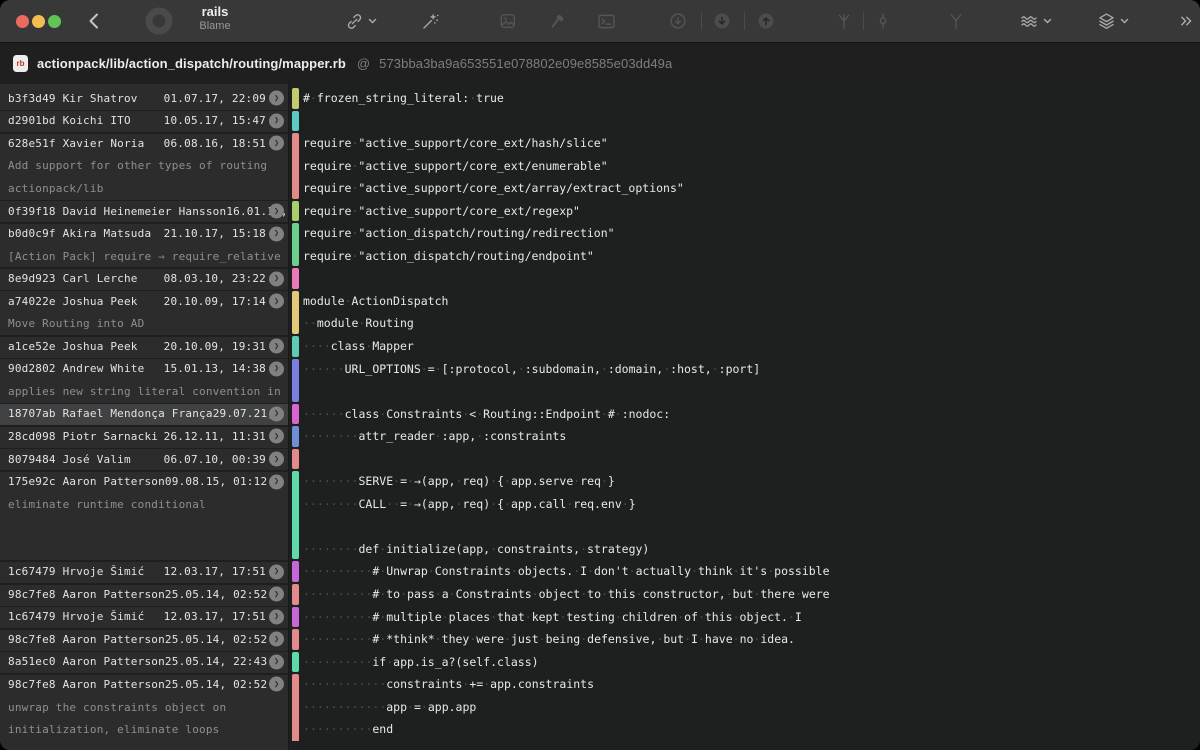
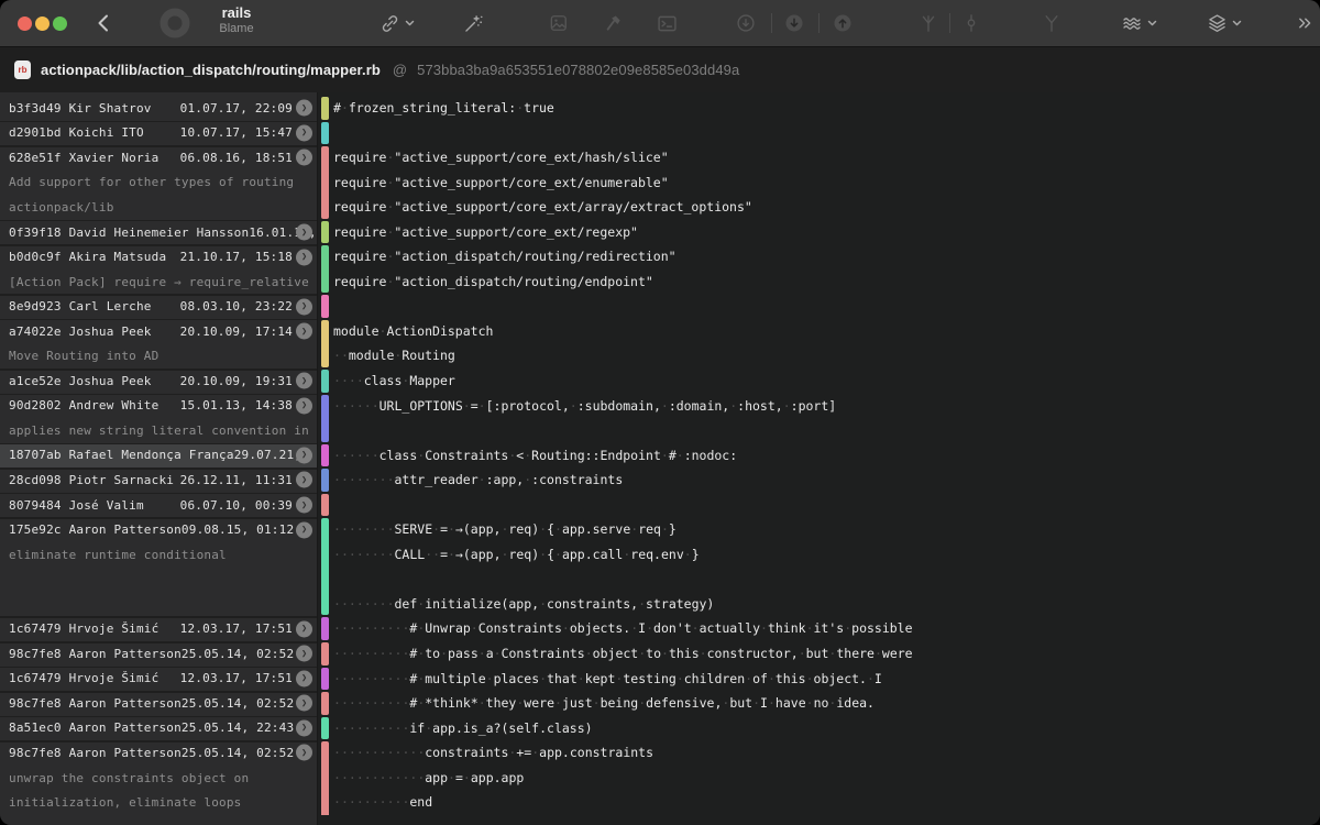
  rails
  Blame
  rb
  actionpack/lib/action_dispatch/routing/mapper.rb
  @
  573bba3ba9a653551e078802e09e8585e03dd49a
  b3f3d49 Kir Shatrov
  01.07.17, 22:09
  ❯
  #·frozen_string_literal:·true
  d2901bd Koichi ITO
- 10.05.17, 15:47
+ 10.07.17, 15:47
  ❯
  628e51f Xavier Noria
  06.08.16, 18:51
  ❯
  require·"active_support/core_ext/hash/slice"
  Add support for other types of routing
  require·"active_support/core_ext/enumerable"
  actionpack/lib
  require·"active_support/core_ext/array/extract_options"
  0f39f18 David Heinemeier Hansson
  16.01.,
  ❯
  require·"active_support/core_ext/regexp"
  b0d0c9f Akira Matsuda
  21.10.17, 15:18
  ❯
  require·"action_dispatch/routing/redirection"
  [Action Pack] require ⇒ require_relative
  require·"action_dispatch/routing/endpoint"
  8e9d923 Carl Lerche
  08.03.10, 23:22
  ❯
  a74022e Joshua Peek
  20.10.09, 17:14
  ❯
  module·ActionDispatch
  Move Routing into AD
  ··module·Routing
  a1ce52e Joshua Peek
  20.10.09, 19:31
  ❯
  ····class·Mapper
  90d2802 Andrew White
  15.01.13, 14:38
  ❯
  ······URL_OPTIONS·=·[:protocol,·:subdomain,·:domain,·:host,·:port]
  applies new string literal convention in
  18707ab Rafael Mendonça França
  29.07.21
  ❯
  ······class·Constraints·<·Routing::Endpoint·#·:nodoc:
  28cd098 Piotr Sarnacki
  26.12.11, 11:31
  ❯
  ········attr_reader·:app,·:constraints
  8079484 José Valim
  06.07.10, 00:39
  ❯
  175e92c Aaron Patterson
  09.08.15, 01:12
  ❯
  ········SERVE·=·→(app,·req)·{·app.serve·req·}
  eliminate runtime conditional
  ········CALL··=·→(app,·req)·{·app.call·req.env·}
  ········def·initialize(app,·constraints,·strategy)
  1c67479 Hrvoje Šimić
  12.03.17, 17:51
  ❯
  ··········#·Unwrap·Constraints·objects.·I·don't·actually·think·it's·possible
  98c7fe8 Aaron Patterson
  25.05.14, 02:52
  ❯
  ··········#·to·pass·a·Constraints·object·to·this·constructor,·but·there·were
  1c67479 Hrvoje Šimić
  12.03.17, 17:51
  ❯
  ··········#·multiple·places·that·kept·testing·children·of·this·object.·I
  98c7fe8 Aaron Patterson
  25.05.14, 02:52
  ❯
  ··········#·*think*·they·were·just·being·defensive,·but·I·have·no·idea.
  8a51ec0 Aaron Patterson
  25.05.14, 22:43
  ❯
  ··········if·app.is_a?(self.class)
  98c7fe8 Aaron Patterson
  25.05.14, 02:52
  ❯
  ············constraints·+=·app.constraints
  unwrap the constraints object on
  ············app·=·app.app
  initialization, eliminate loops
  ··········end
